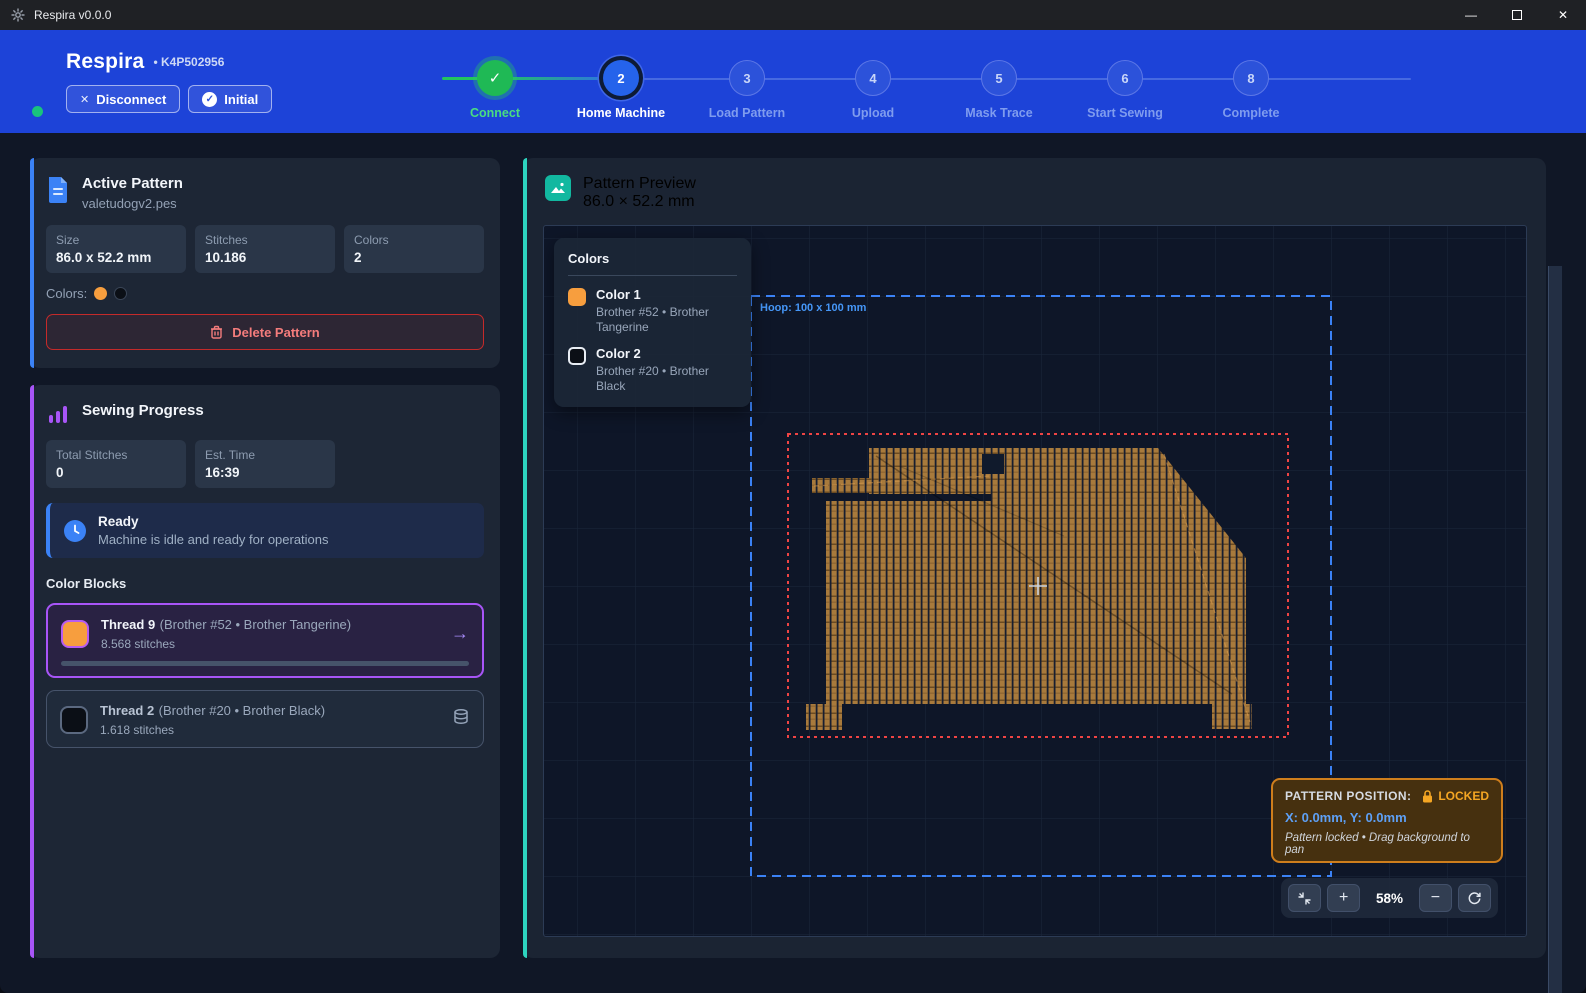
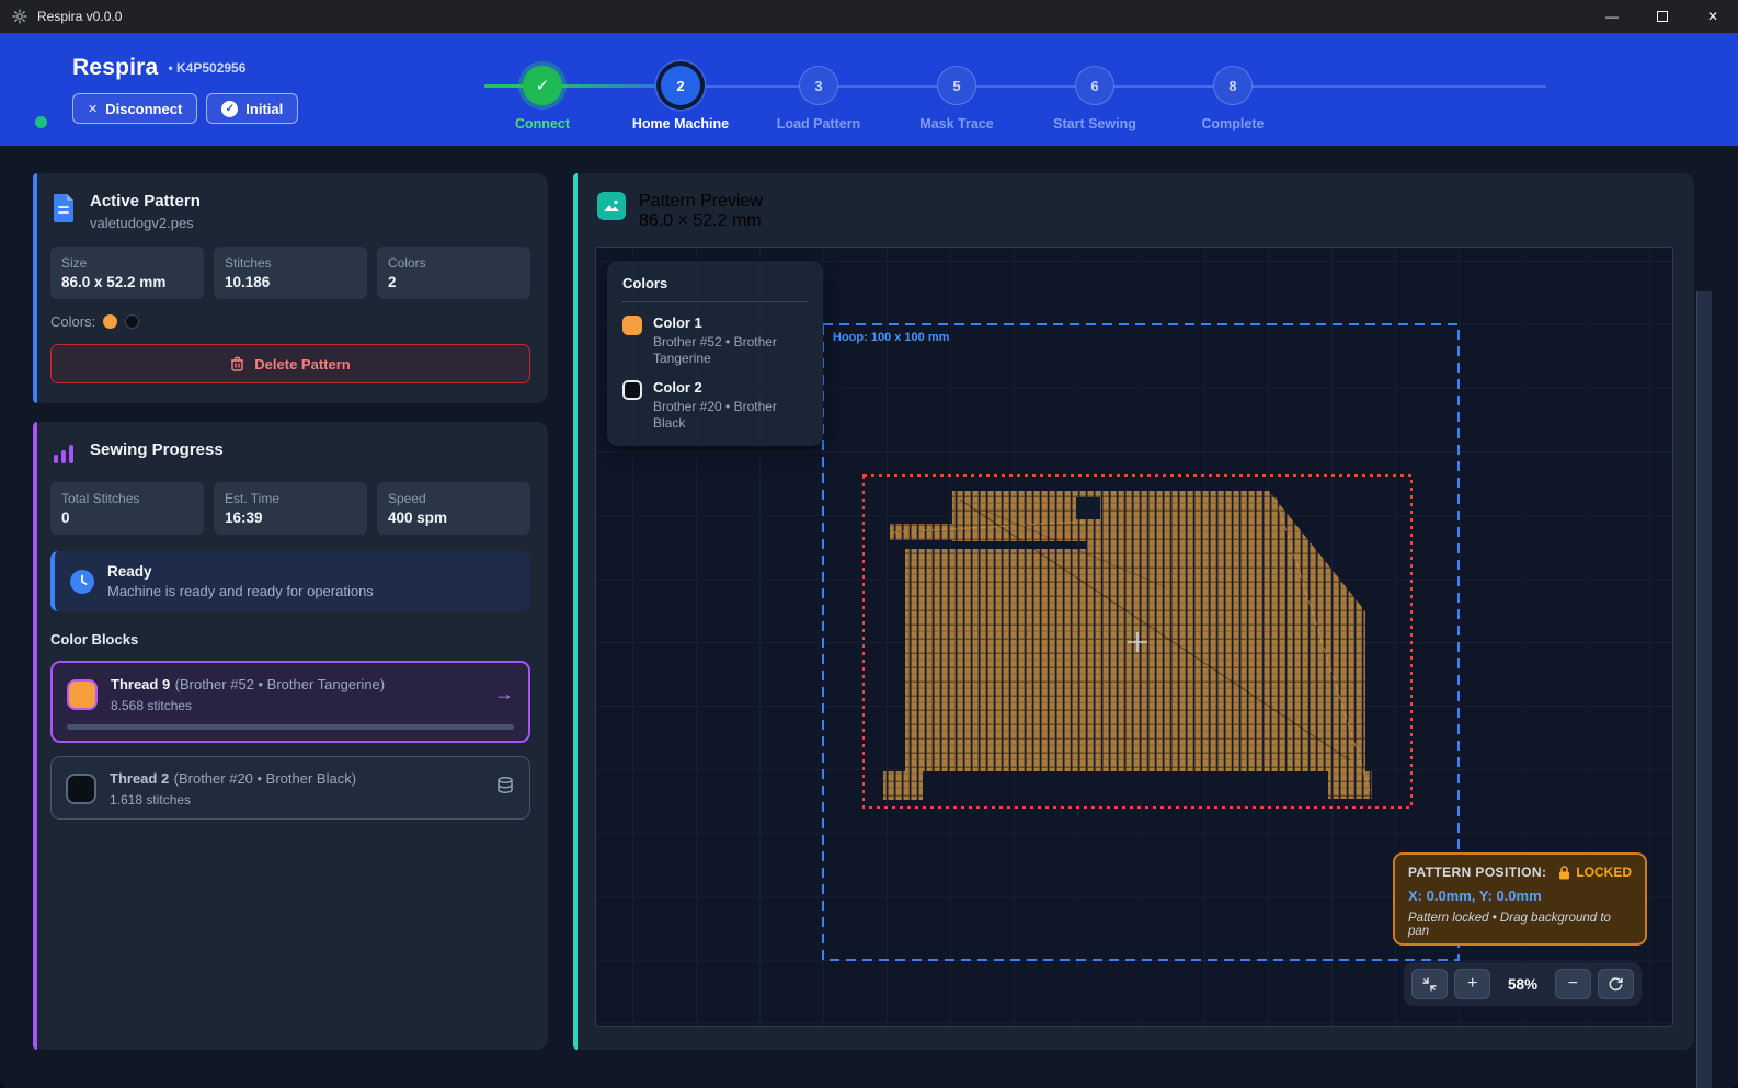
  Respira v0.0.0
  —
  ✕
  Respira
  • K4P502956
  ✕
  Disconnect
  ✓
  Initial
  ✓
  Connect
  2
  Home Machine
  3
  Load Pattern
- 4
- Upload
  5
  Mask Trace
  6
  Start Sewing
  8
  Complete
  Active Pattern
  valetudogv2.pes
  Size
  86.0 x 52.2 mm
  Stitches
  10.186
  Colors
  2
  Colors:
  Delete Pattern
  Sewing Progress
  Total Stitches
  0
  Est. Time
  16:39
+ Speed
+ 400 spm
  Ready
- Machine is idle and ready for operations
+ Machine is ready and ready for operations
  Color Blocks
  Thread 9 (Brother #52 • Brother Tangerine)
  8.568 stitches
  →
  Thread 2 (Brother #20 • Brother Black)
  1.618 stitches
  Pattern Preview
  86.0 × 52.2 mm
  Hoop: 100 x 100 mm
  Colors
  Color 1
  Brother #52 • Brother Tangerine
  Color 2
  Brother #20 • Brother Black
  PATTERN POSITION:
  LOCKED
  X: 0.0mm, Y: 0.0mm
  Pattern locked • Drag background to pan
  +
  58%
  −
